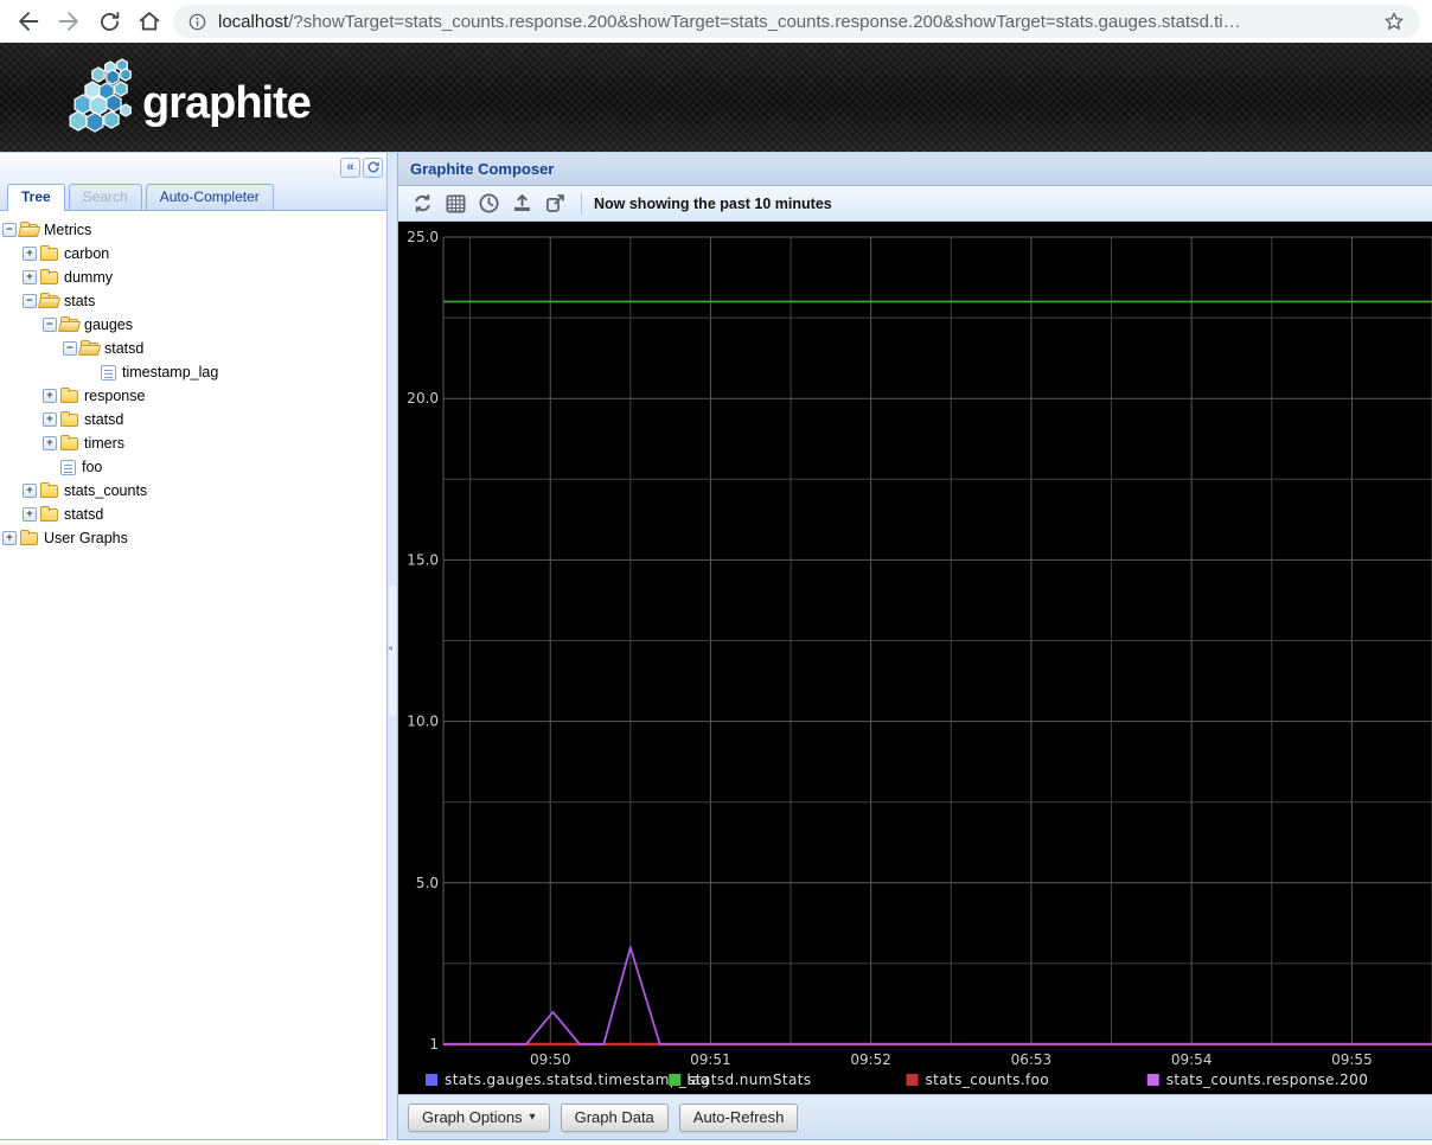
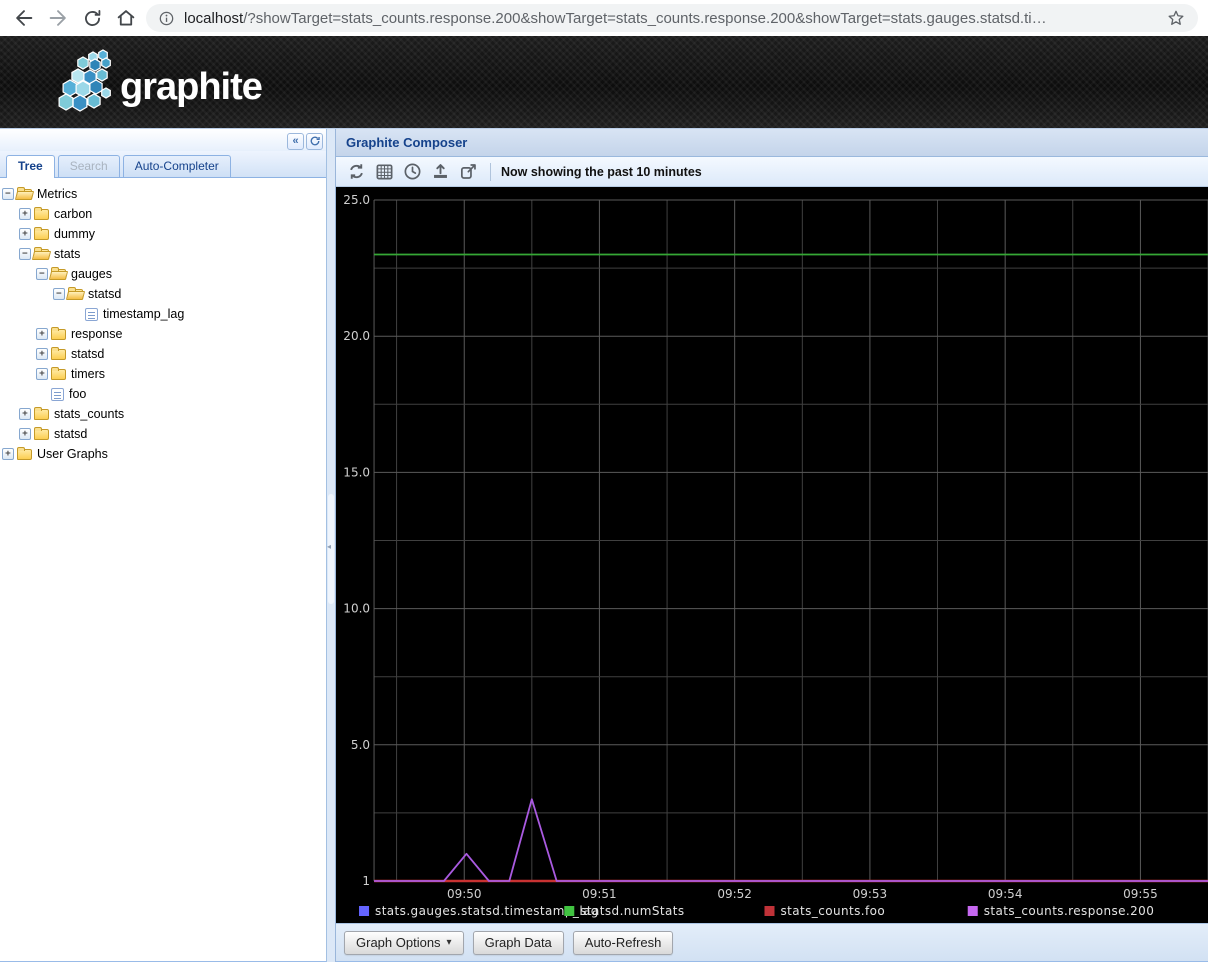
  localhost/?showTarget=stats_counts.response.200&showTarget=stats_counts.response.200&showTarget=stats.gauges.statsd.ti…
  graphite
  «
  Tree
  Search
  Auto-Completer
  −
  Metrics
  +
  carbon
  +
  dummy
  −
  stats
  −
  gauges
  −
  statsd
  timestamp_lag
  +
  response
  +
  statsd
  +
  timers
  foo
  +
  stats_counts
  +
  statsd
  +
  User Graphs
  ◂
  Graphite Composer
  Now showing the past 10 minutes
  1
  5.0
  10.0
  15.0
  20.0
  25.0
  09:50
  09:51
  09:52
- 06:53
+ 09:53
  09:54
  09:55
  stats.gauges.statsd.timestam_lag
  statsd.numStats
  stats_counts.foo
  stats_counts.response.200
  Graph Options
  ▾
  Graph Data
  Auto-Refresh
